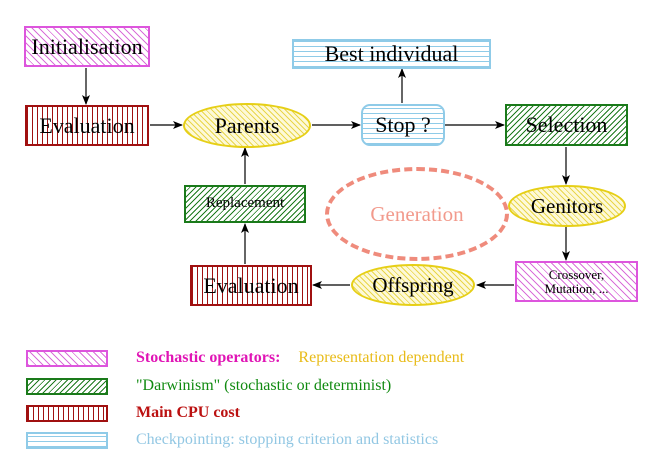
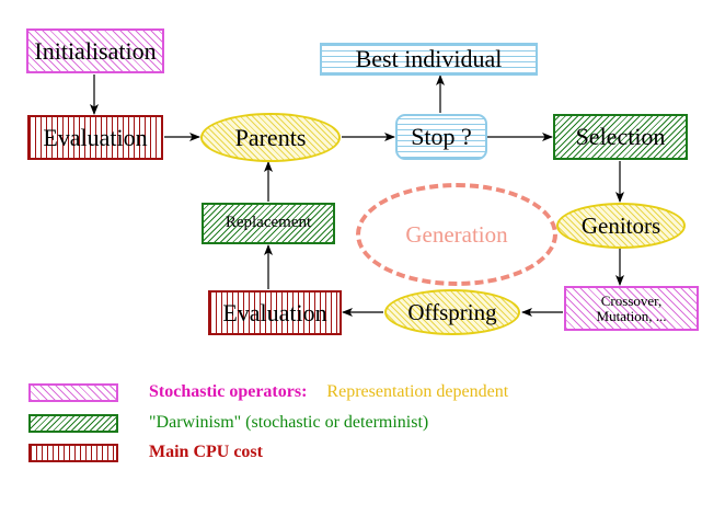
  Initialisation
  Evaluation
  Parents
  Best individual
  Stop ?
  Selection
  Genitors
  Crossover,
  Mutation, ...
  Offspring
  Evaluation
  Replacement
  Generation
  Stochastic operators: Representation dependent
  "Darwinism" (stochastic or determinist)
  Main CPU cost
- Checkpointing: stopping criterion and statistics
